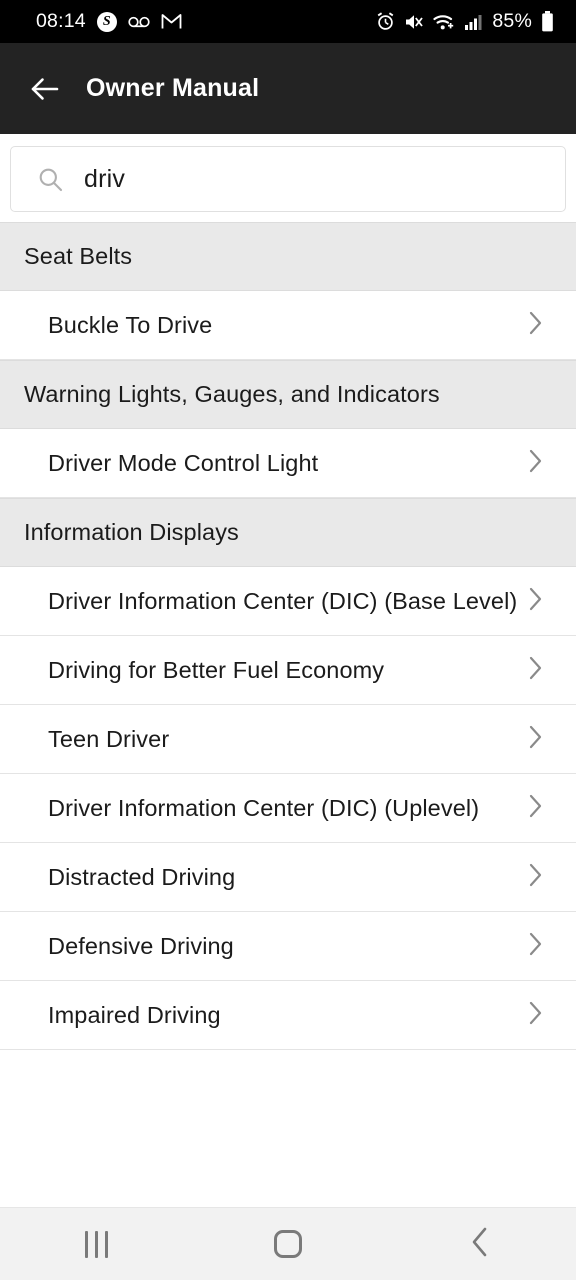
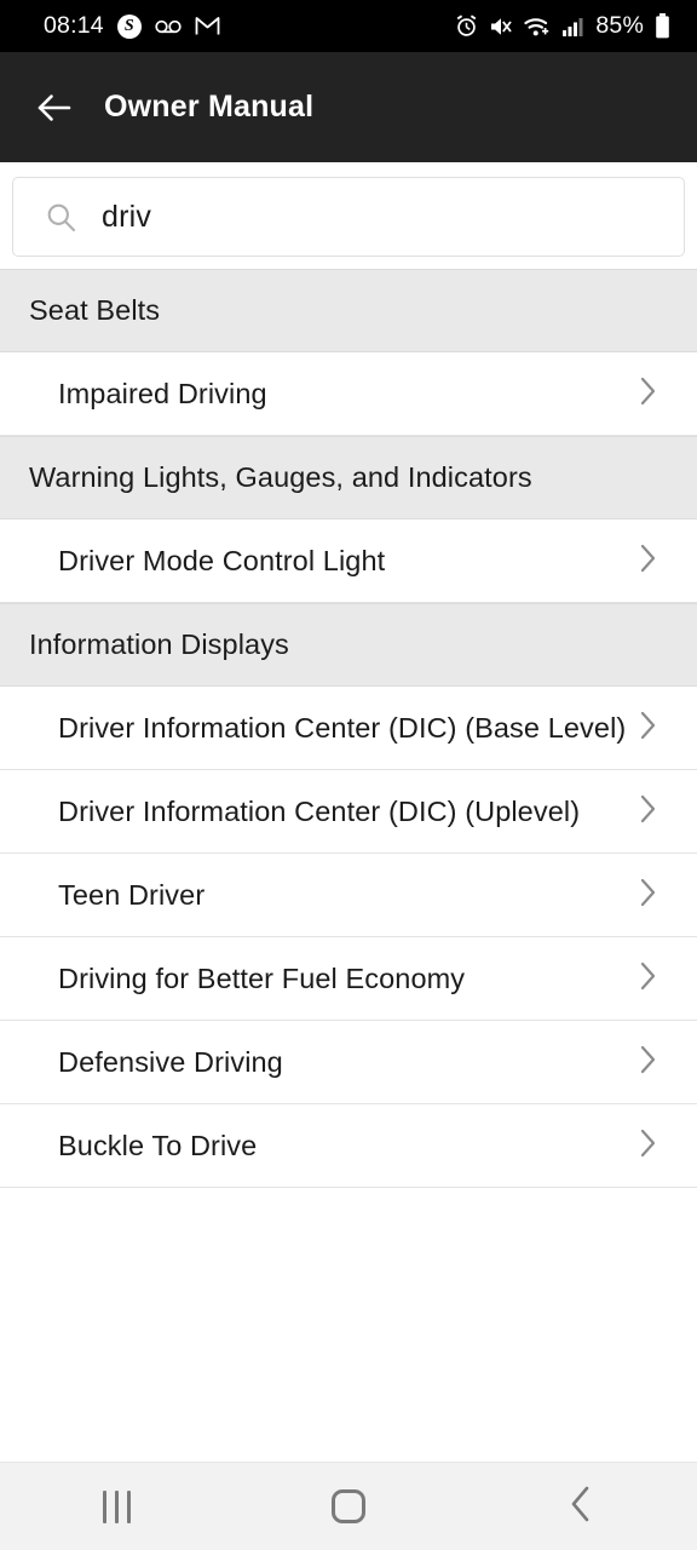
  08:14
  S
  85%
  Owner Manual
  driv
  Seat Belts
- Buckle To Drive
+ Impaired Driving
  Warning Lights, Gauges, and Indicators
  Driver Mode Control Light
  Information Displays
  Driver Information Center (DIC) (Base Level)
- Driving for Better Fuel Economy
+ Driver Information Center (DIC) (Uplevel)
  Teen Driver
- Driver Information Center (DIC) (Uplevel)
+ Driving for Better Fuel Economy
- Distracted Driving
  Defensive Driving
- Impaired Driving
+ Buckle To Drive
